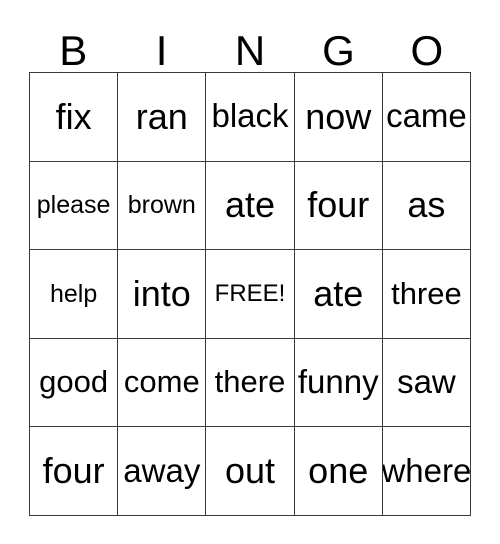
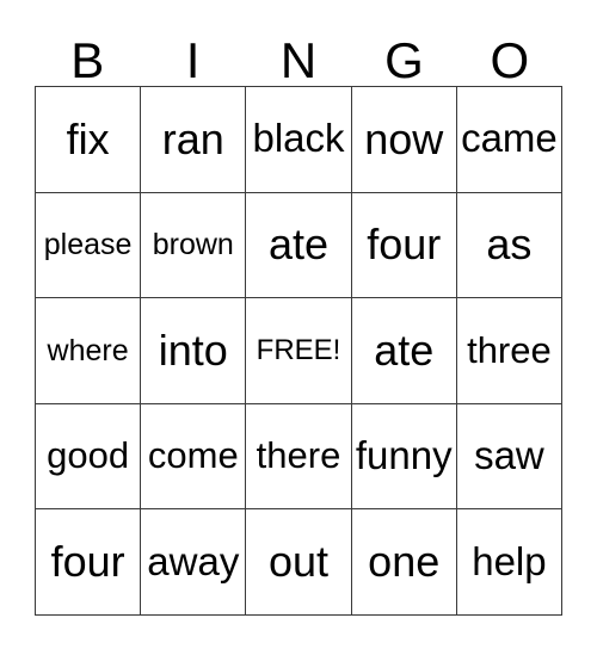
  B
  I
  N
  G
  O
  fix
  ran
  black
  now
  came
  please
  brown
  ate
  four
  as
- help
+ where
  into
  FREE!
  ate
  three
  good
  come
  there
  funny
  saw
  four
  away
  out
  one
- where
+ help
